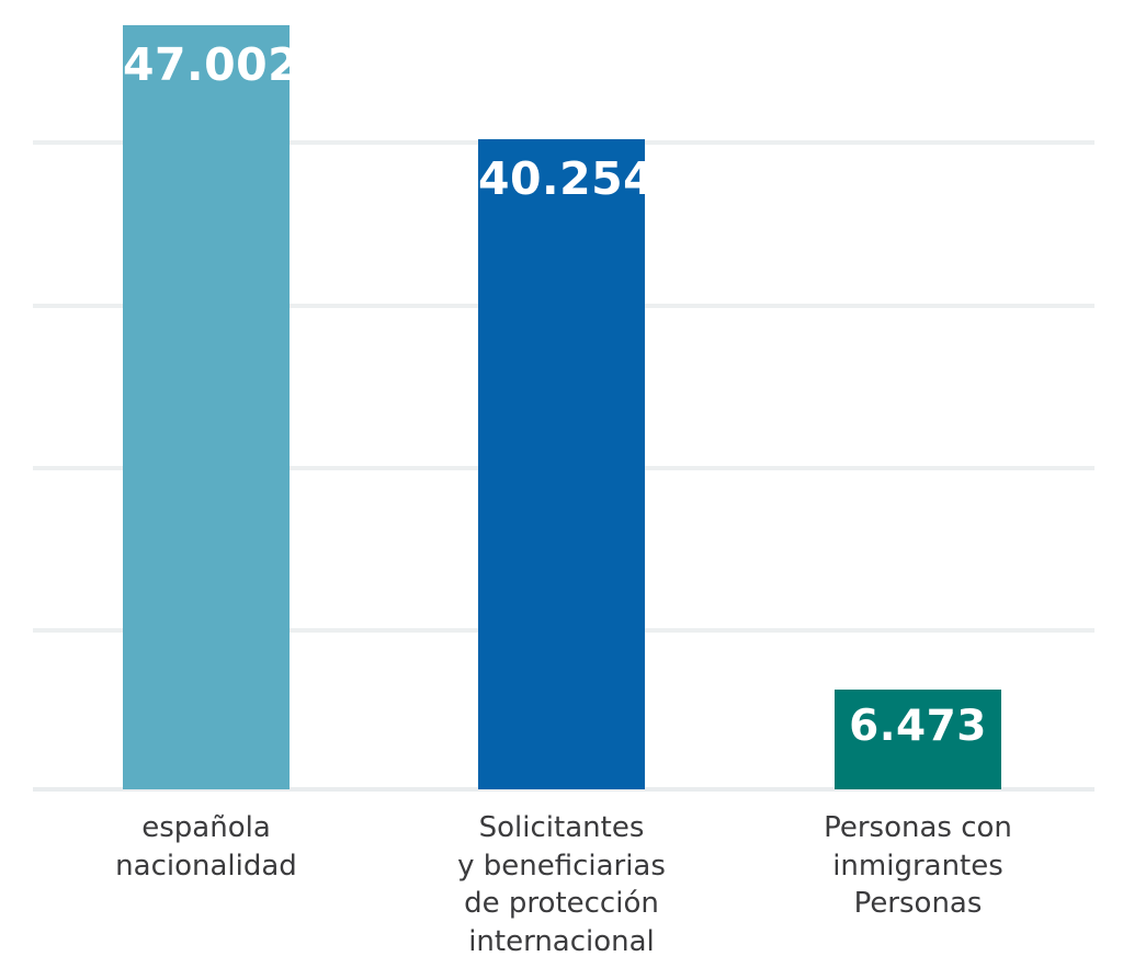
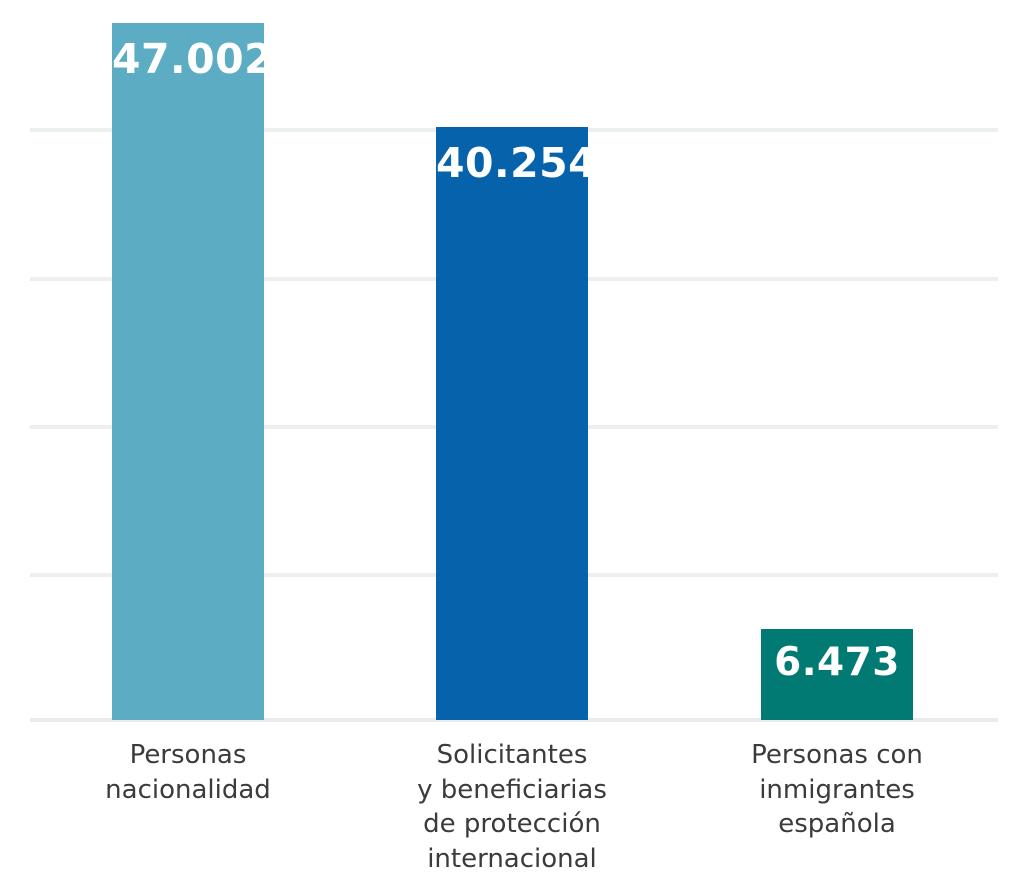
  47.002
  40.254
  6.473
- española
+ Personas
  nacionalidad
  Solicitantes
  y beneficiarias
  de protección
  internacional
  Personas con
  inmigrantes
- Personas
+ española
